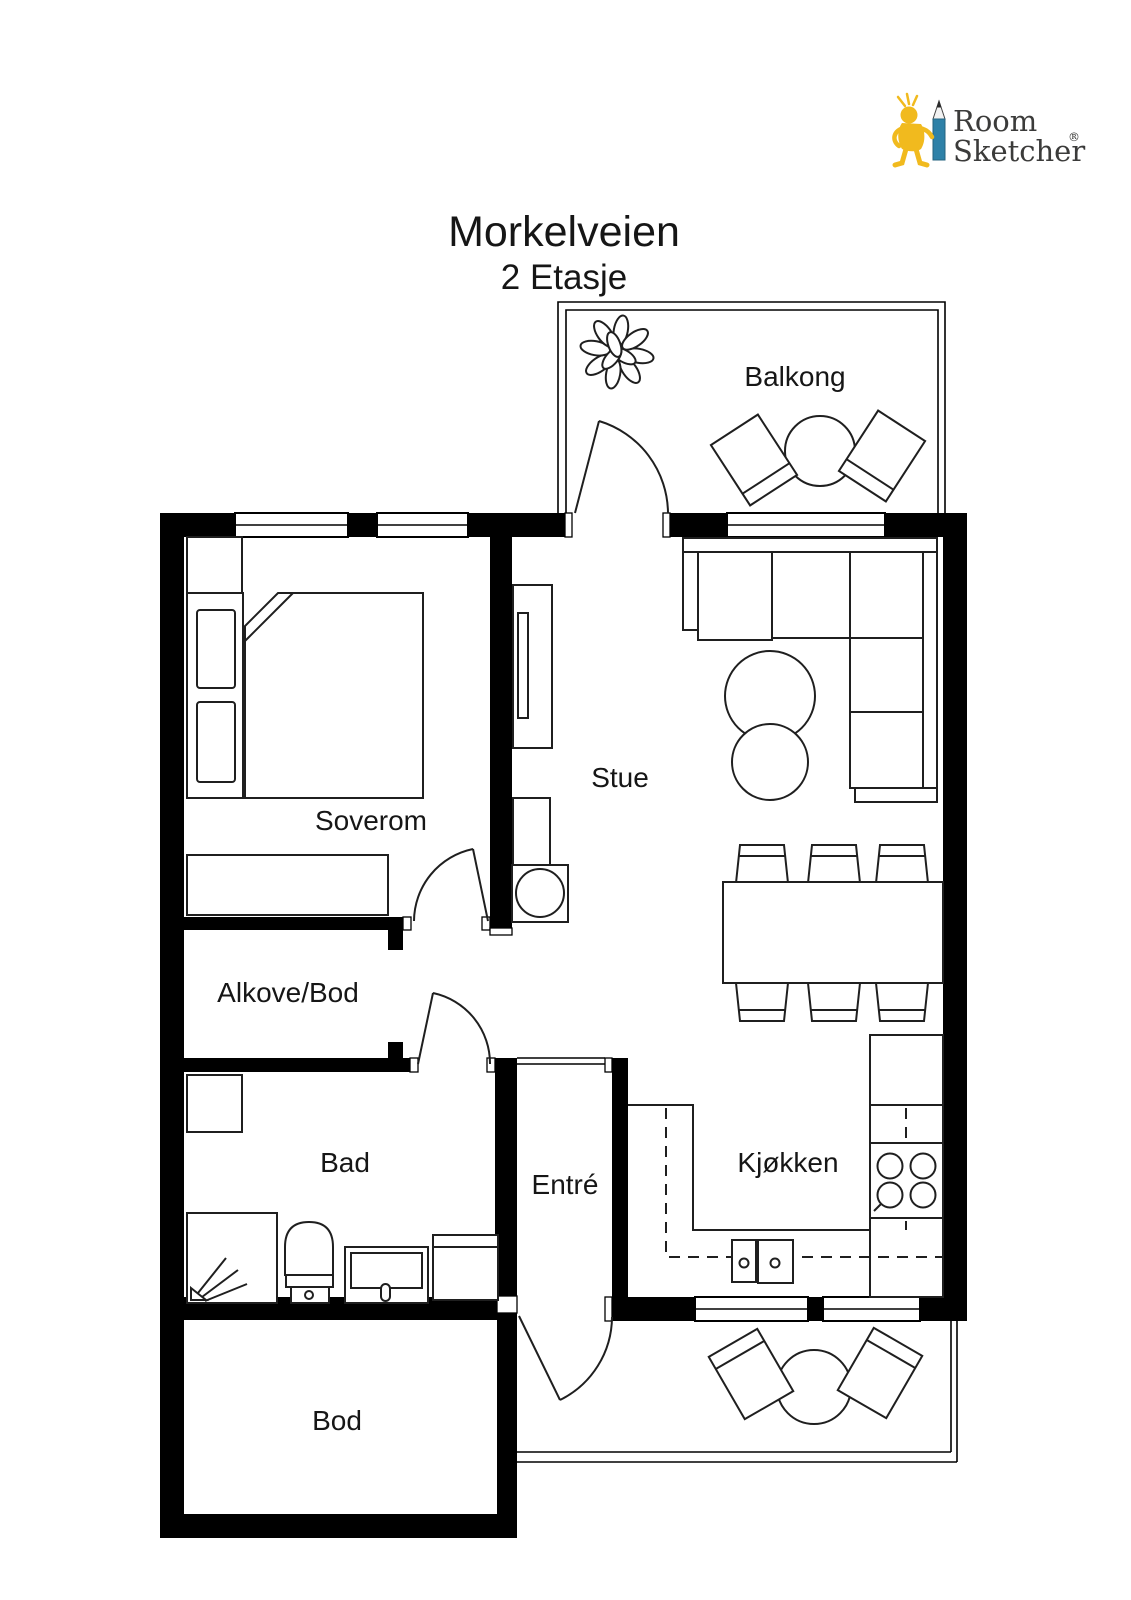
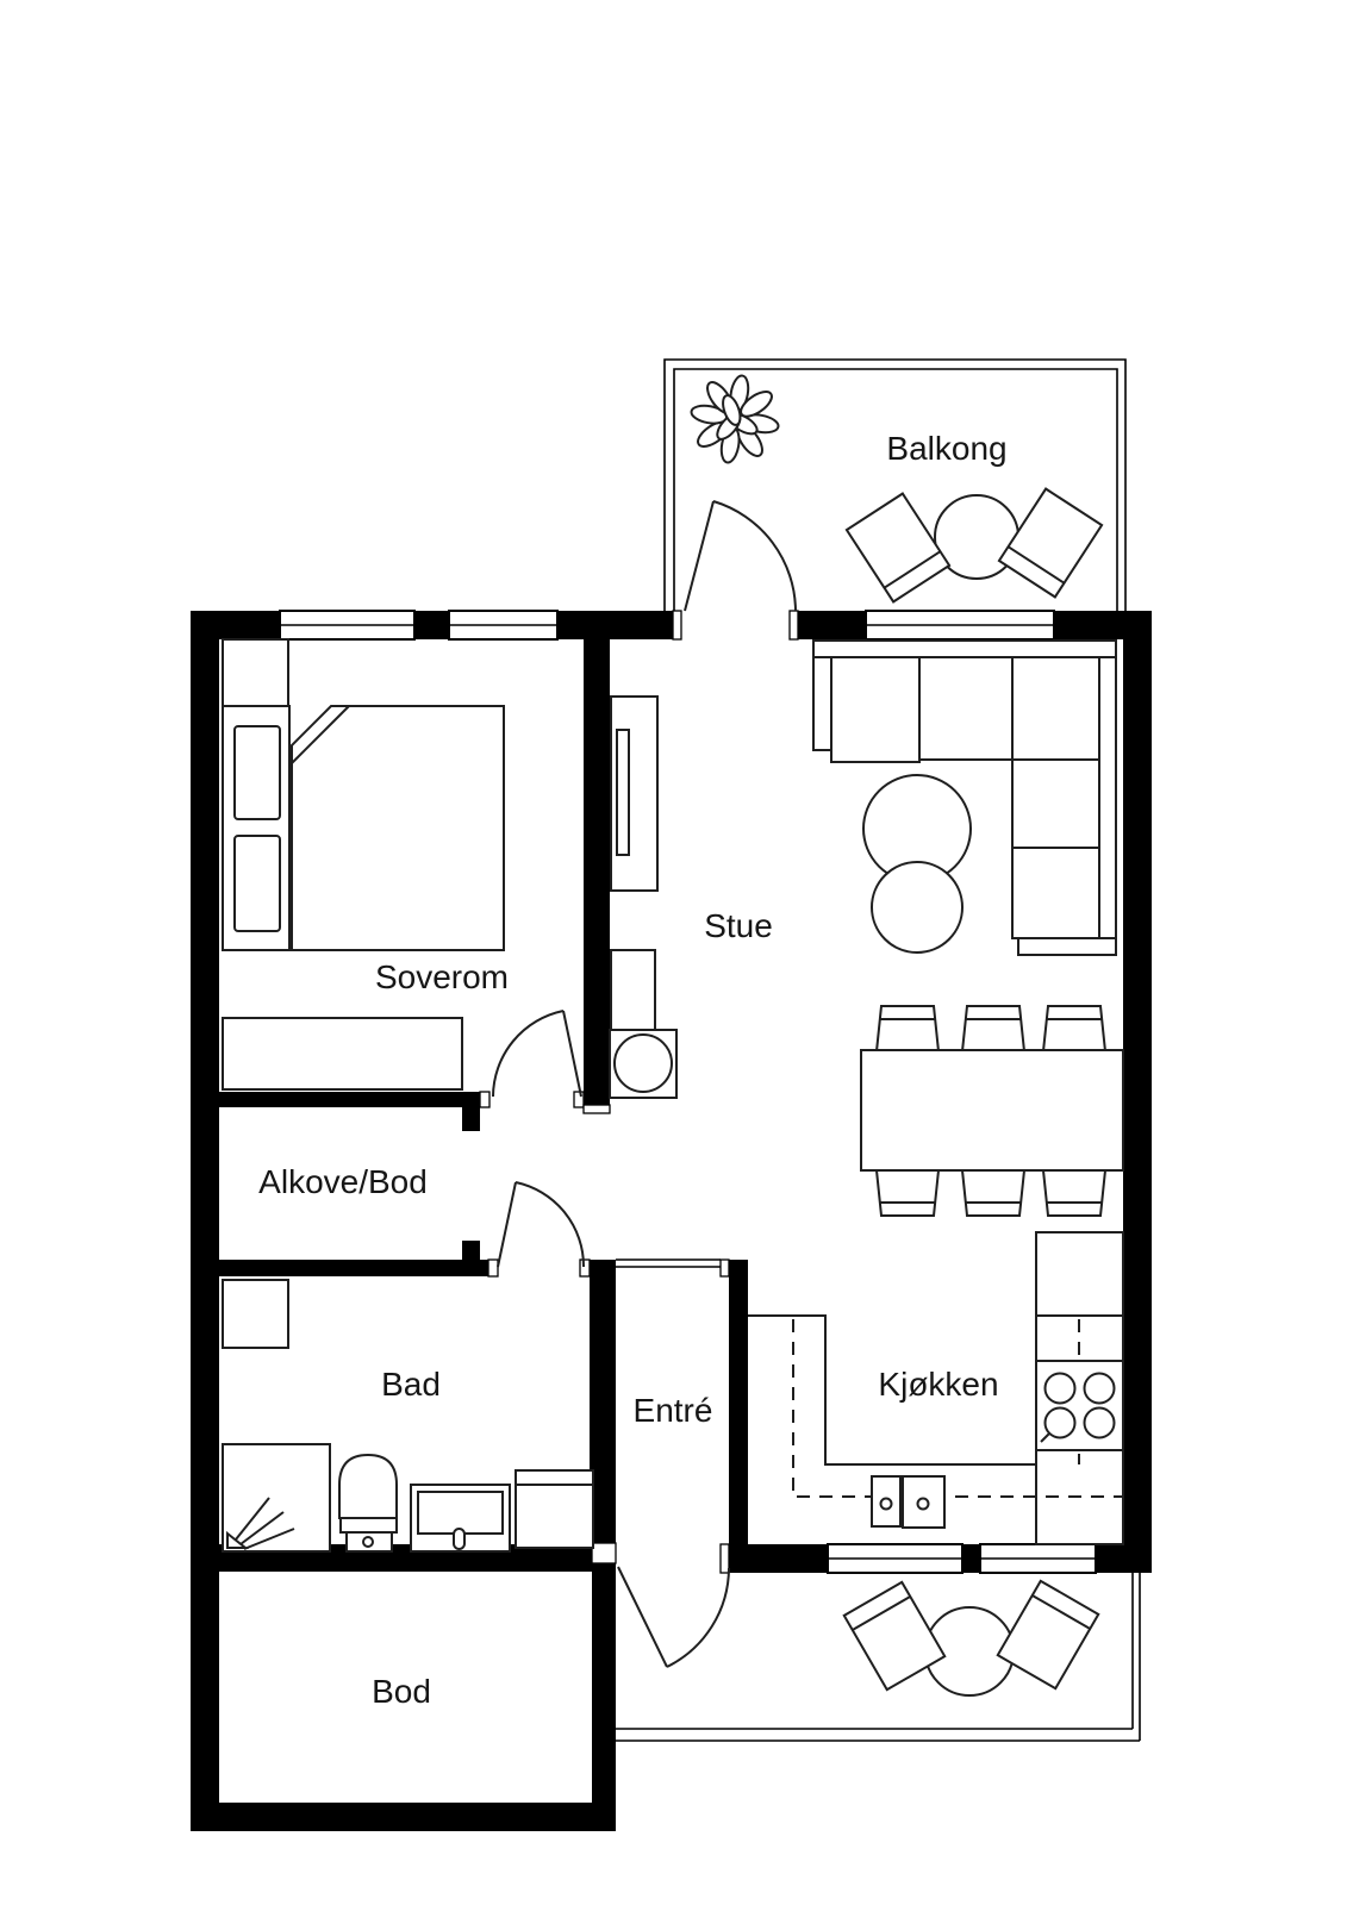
- Room
- Sketcher
- ®
- Morkelveien
- 2 Etasje
  Balkong
  Soverom
  Stue
  Alkove/Bod
  Bad
  Entré
  Kjøkken
  Bod
